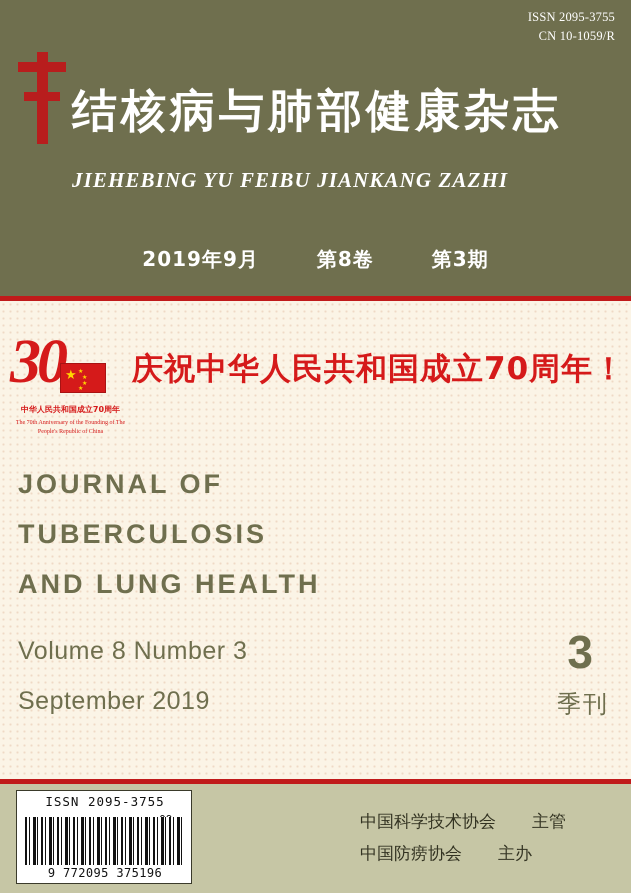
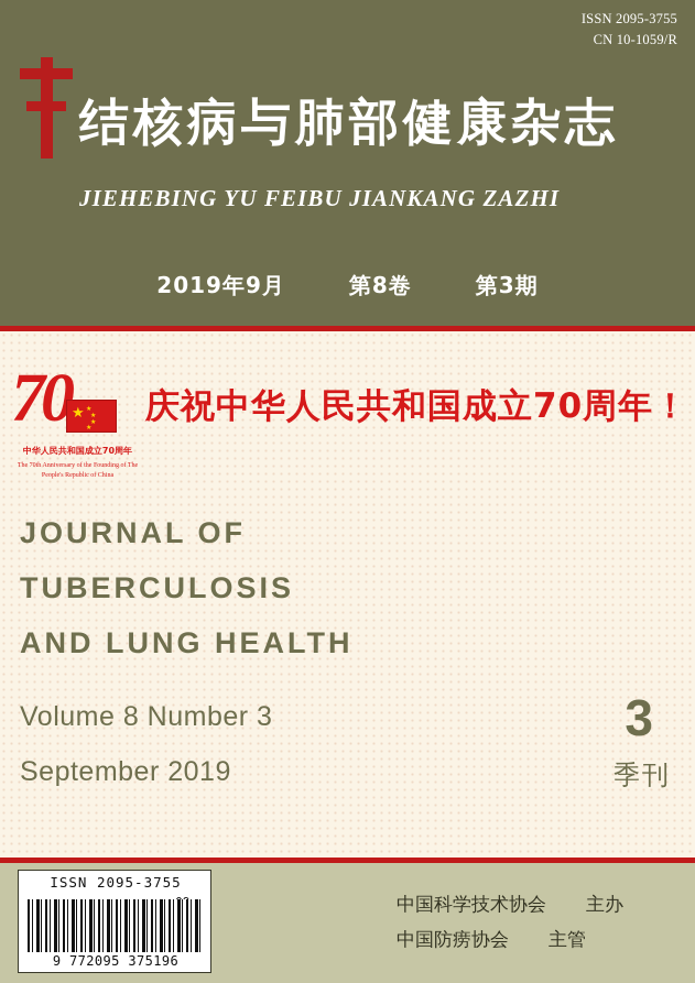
  ISSN 2095-3755
  CN 10-1059/R
  结核病与肺部健康杂志
  JIEHEBING YU FEIBU JIANKANG ZAZHI
  2019年9月
  第8卷
  第3期
- 30
+ 70
  ★
  中华人民共和国成立70周年
  庆祝中华人民共和国成立70周年！
  JOURNAL OF
  TUBERCULOSIS
  AND LUNG HEALTH
  Volume 8 Number 3
  September 2019
  3
  季刊
  ISSN 2095-3755
  9 772095 375196
  中国科学技术协会
- 主管
+ 主办
  中国防痨协会
- 主办
+ 主管
